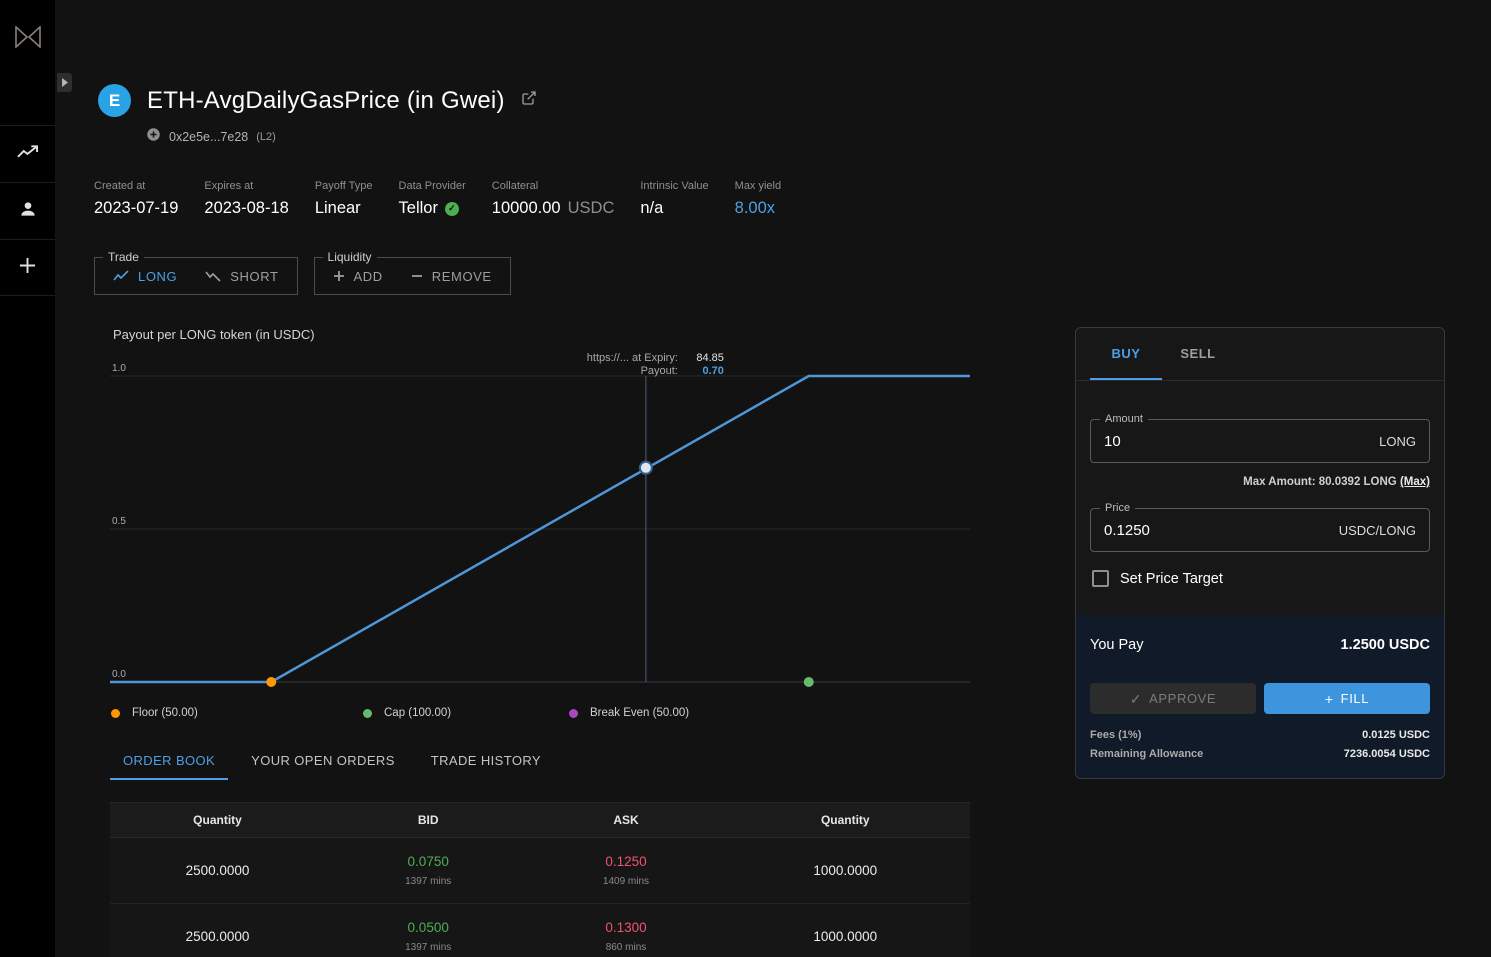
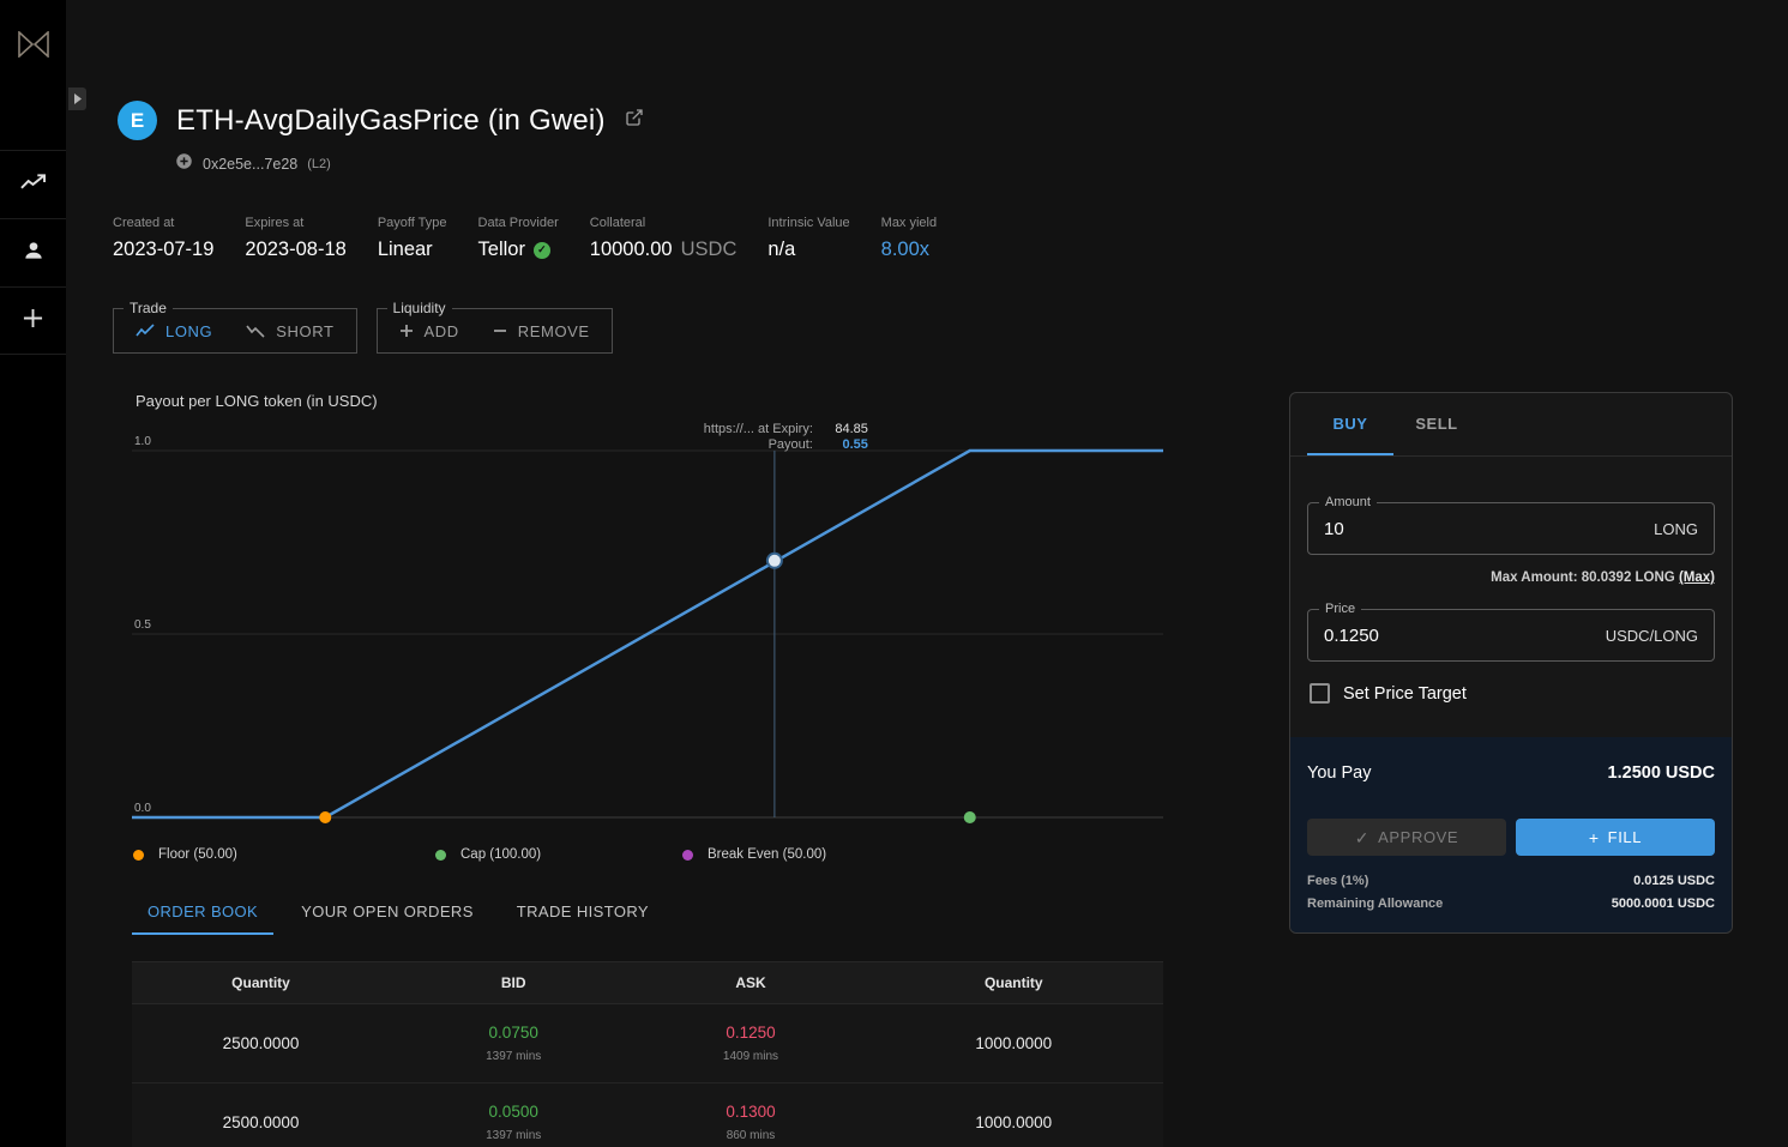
  E
  ETH-AvgDailyGasPrice (in Gwei)
  0x2e5e...7e28
  (L2)
  Created at
  2023-07-19
  Expires at
  2023-08-18
  Payoff Type
  Linear
  Data Provider
  Tellor
  ✓
  Collateral
  10000.00
  USDC
  Intrinsic Value
  n/a
  Max yield
  8.00x
  Trade
  LONG
  SHORT
  Liquidity
  ADD
  REMOVE
  Payout per LONG token (in USDC)
  https://... at Expiry:
  84.85
  Payout:
- 0.70
+ 0.55
  1.0
  0.5
  0.0
  Floor (50.00)
  Cap (100.00)
  Break Even (50.00)
  ORDER BOOK
  YOUR OPEN ORDERS
  TRADE HISTORY
  Quantity
  BID
  ASK
  Quantity
  2500.0000
  0.0750
  1397 mins
  0.1250
  1409 mins
  1000.0000
  2500.0000
  0.0500
  1397 mins
  0.1300
  860 mins
  1000.0000
  BUY
  SELL
  Amount
  10
  LONG
  Max Amount: 80.0392 LONG (Max)
  Price
  0.1250
  USDC/LONG
  Set Price Target
  You Pay
  1.2500 USDC
  ✓
  APPROVE
  +
  FILL
  Fees (1%)
  0.0125 USDC
  Remaining Allowance
- 7236.0054 USDC
+ 5000.0001 USDC
